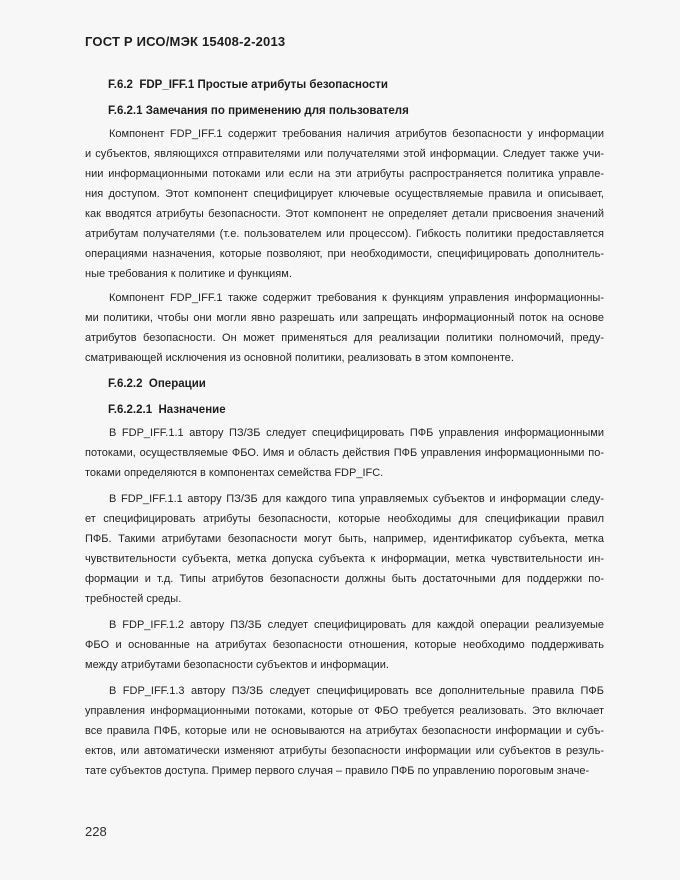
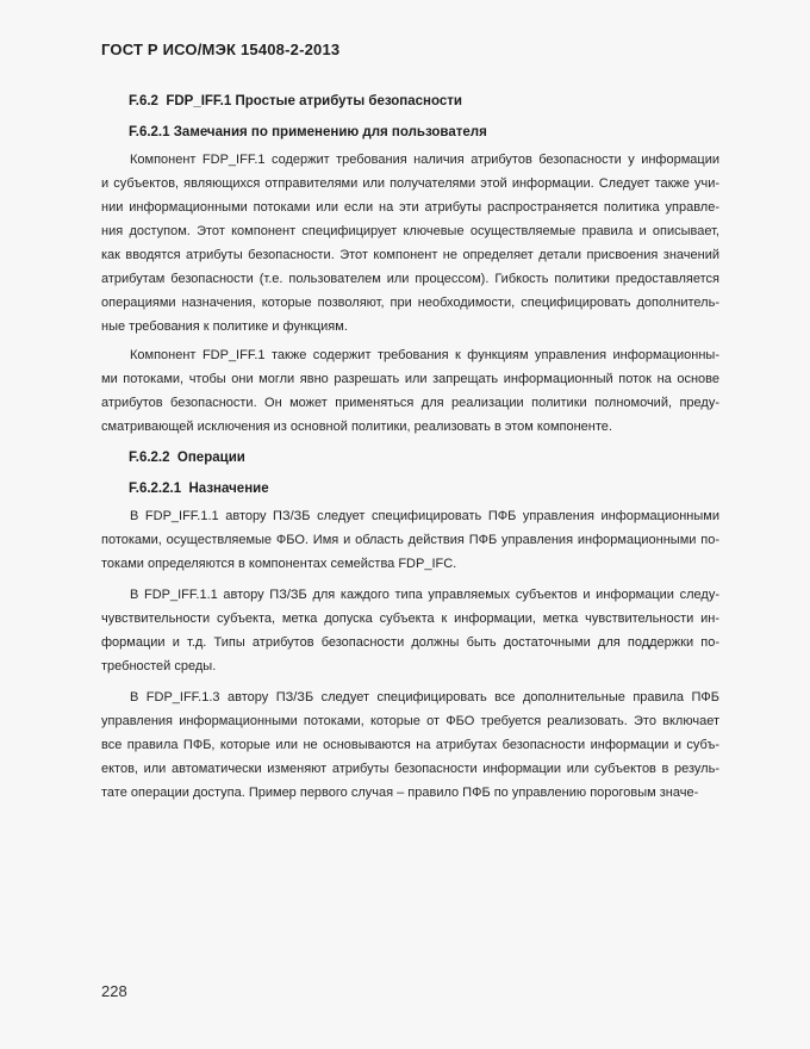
  ГОСТ Р ИСО/МЭК 15408-2-2013
  F.6.2 FDP_IFF.1 Простые атрибуты безопасности
  F.6.2.1 Замечания по применению для пользователя
  Компонент FDP_IFF.1 содержит требования наличия атрибутов безопасности у информации
  и субъектов, являющихся отправителями или получателями этой информации. Следует также учи-
  нии информационными потоками или если на эти атрибуты распространяется политика управле-
  ния доступом. Этот компонент специфицирует ключевые осуществляемые правила и описывает,
  как вводятся атрибуты безопасности. Этот компонент не определяет детали присвоения значений
- атрибутам получателями (т.е. пользователем или процессом). Гибкость политики предоставляется
+ атрибутам безопасности (т.е. пользователем или процессом). Гибкость политики предоставляется
  операциями назначения, которые позволяют, при необходимости, специфицировать дополнитель-
  ные требования к политике и функциям.
  Компонент FDP_IFF.1 также содержит требования к функциям управления информационны-
- ми политики, чтобы они могли явно разрешать или запрещать информационный поток на основе
+ ми потоками, чтобы они могли явно разрешать или запрещать информационный поток на основе
  атрибутов безопасности. Он может применяться для реализации политики полномочий, преду-
  сматривающей исключения из основной политики, реализовать в этом компоненте.
  F.6.2.2 Операции
  F.6.2.2.1 Назначение
  В FDP_IFF.1.1 автору ПЗ/ЗБ следует специфицировать ПФБ управления информационными
  потоками, осуществляемые ФБО. Имя и область действия ПФБ управления информационными по-
  токами определяются в компонентах семейства FDP_IFC.
  В FDP_IFF.1.1 автору ПЗ/ЗБ для каждого типа управляемых субъектов и информации следу-
- ет специфицировать атрибуты безопасности, которые необходимы для спецификации правил
- ПФБ. Такими атрибутами безопасности могут быть, например, идентификатор субъекта, метка
  чувствительности субъекта, метка допуска субъекта к информации, метка чувствительности ин-
  формации и т.д. Типы атрибутов безопасности должны быть достаточными для поддержки по-
  требностей среды.
- В FDP_IFF.1.2 автору ПЗ/ЗБ следует специфицировать для каждой операции реализуемые
- ФБО и основанные на атрибутах безопасности отношения, которые необходимо поддерживать
- между атрибутами безопасности субъектов и информации.
  В FDP_IFF.1.3 автору ПЗ/ЗБ следует специфицировать все дополнительные правила ПФБ
  управления информационными потоками, которые от ФБО требуется реализовать. Это включает
  все правила ПФБ, которые или не основываются на атрибутах безопасности информации и субъ-
  ектов, или автоматически изменяют атрибуты безопасности информации или субъектов в резуль-
- тате субъектов доступа. Пример первого случая – правило ПФБ по управлению пороговым значе-
+ тате операции доступа. Пример первого случая – правило ПФБ по управлению пороговым значе-
  228
